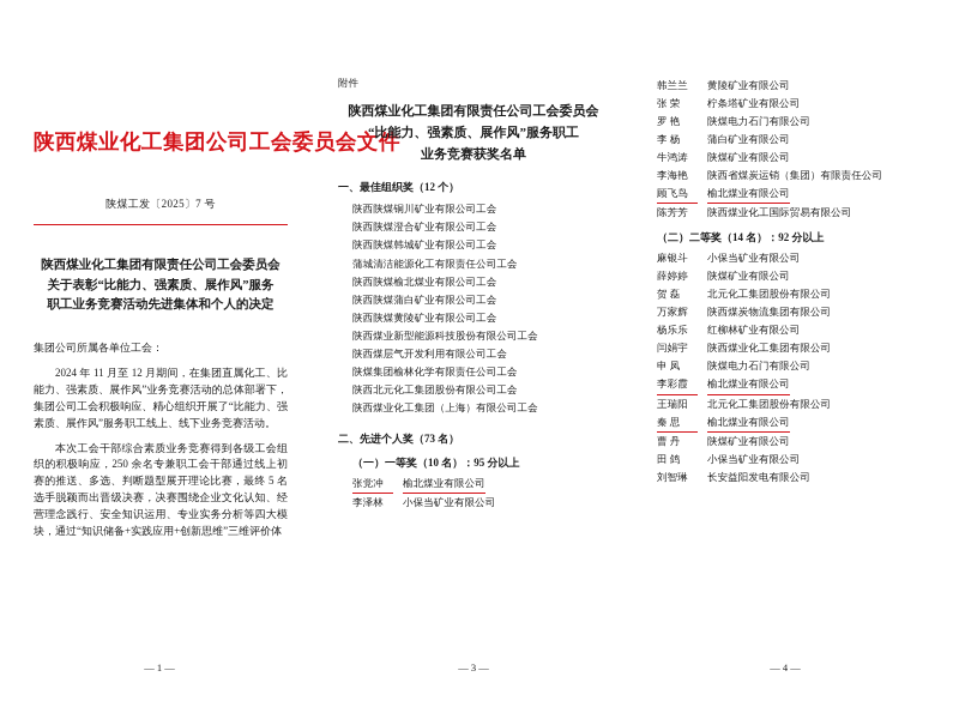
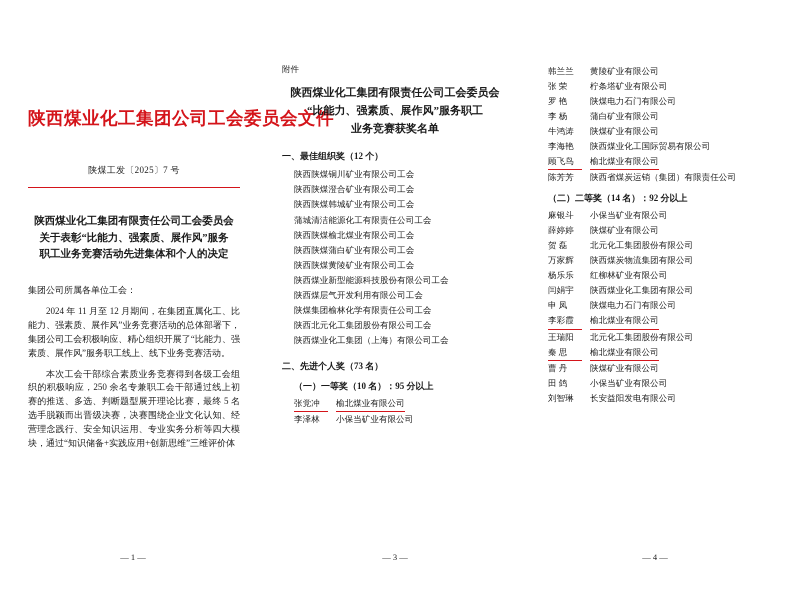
  陕西煤业化工集团公司工会委
  陕煤工发〔2025〕7 号
  陕西煤业化工集团有限责任公司工会委员会
  关于表彰“比能力、强素质、展作风”服务
  职工业务竞赛活动先进集体和个人的决定
  集团公司所属各单位工会：
  2024 年 11 月至 12 月期间，在集团直属化工、比能力、强素质、展作风”业务竞赛活动的总体部署下，集团公司工会积极响应、精心组织开展了“比能力、强素质、展作风”服务职工线上、线下业务竞赛活动。
  本次工会干部综合素质业务竞赛得到各级工会组织的积极响应，250 余名专兼职工会干部通过线上初赛的推送、多选、判断题型展开理论比赛，最终 5 名选手脱颖而出晋级决赛，决赛围绕企业文化认知、经营理念践行、安全知识运用、专业实务分析等四大模块，通过“知识储备+实践应用+创新思维”三维评价体
  — 1 —
  附件
  陕西煤业化工集团有限责任公司工会委员会
  “比能力、强素质、展作风”服务职工
  业务竞赛获奖名单
  一、最佳组织奖（12 个）
  陕西陕煤铜川矿业有限公司工会
  陕西陕煤澄合矿业有限公司工会
  陕西陕煤韩城矿业有限公司工会
  蒲城清洁能源化工有限责任公司工会
  陕西陕煤榆北煤业有限公司工会
  陕西陕煤蒲白矿业有限公司工会
  陕西陕煤黄陵矿业有限公司工会
  陕西煤业新型能源科技股份有限公司工会
  陕西煤层气开发利用有限公司工会
  陕煤集团榆林化学有限责任公司工会
  陕西北元化工集团股份有限公司工会
  陕西煤业化工集团（上海）有限公司工会
  二、先进个人奖（73 名）
  （一）一等奖（10 名）：95 分以上
  张党冲
  榆北煤业有限公司
  李泽林
  小保当矿业有限公司
  — 3 —
  韩兰兰
  黄陵矿业有限公司
  张 荣
  柠条塔矿业有限公司
  罗 艳
  陕煤电力石门有限公司
  李 杨
  蒲白矿业有限公司
  牛鸿涛
  陕煤矿业有限公司
  李海艳
- 陕西省煤炭运销（集团）有限责任公司
+ 陕西煤业化工国际贸易有限公司
  顾飞鸟
  榆北煤业有限公司
  陈芳芳
- 陕西煤业化工国际贸易有限公司
+ 陕西省煤炭运销（集团）有限责任公司
  （二）二等奖（14 名）：92 分以上
  麻银斗
  小保当矿业有限公司
  薛婷婷
  陕煤矿业有限公司
  贺 磊
  北元化工集团股份有限公司
  万家辉
  陕西煤炭物流集团有限公司
  杨乐乐
  红柳林矿业有限公司
  闫娟宇
  陕西煤业化工集团有限公司
  申 凤
  陕煤电力石门有限公司
  李彩霞
  榆北煤业有限公司
  王瑞阳
  北元化工集团股份有限公司
  秦 思
  榆北煤业有限公司
  曹 丹
  陕煤矿业有限公司
  田 鸽
  小保当矿业有限公司
  刘智琳
  长安益阳发电有限公司
  — 4 —
